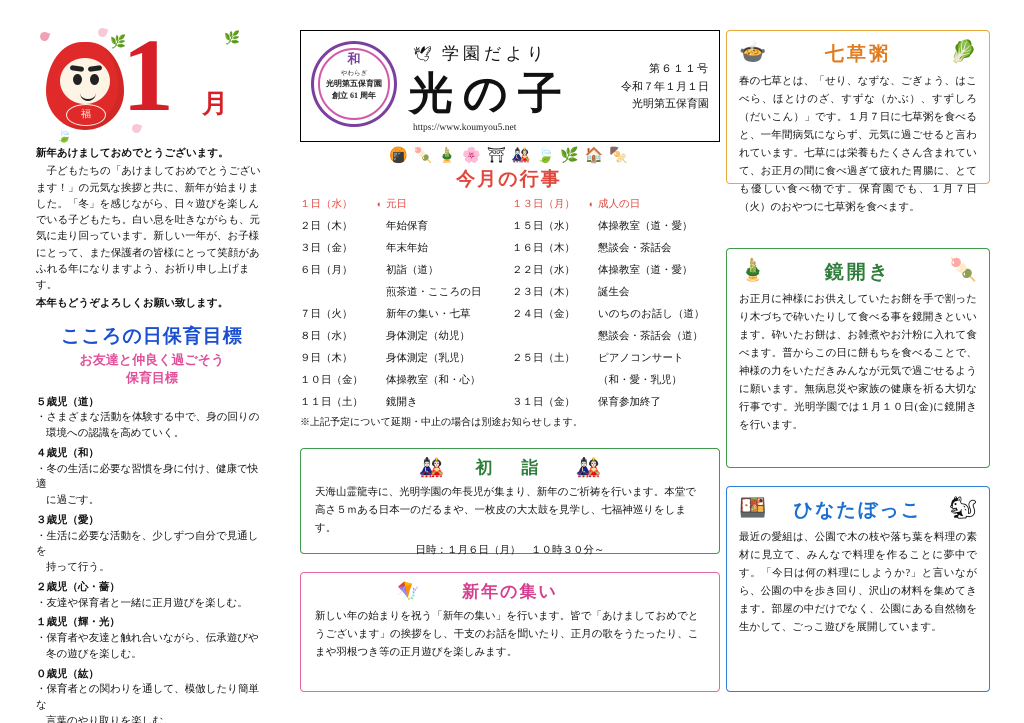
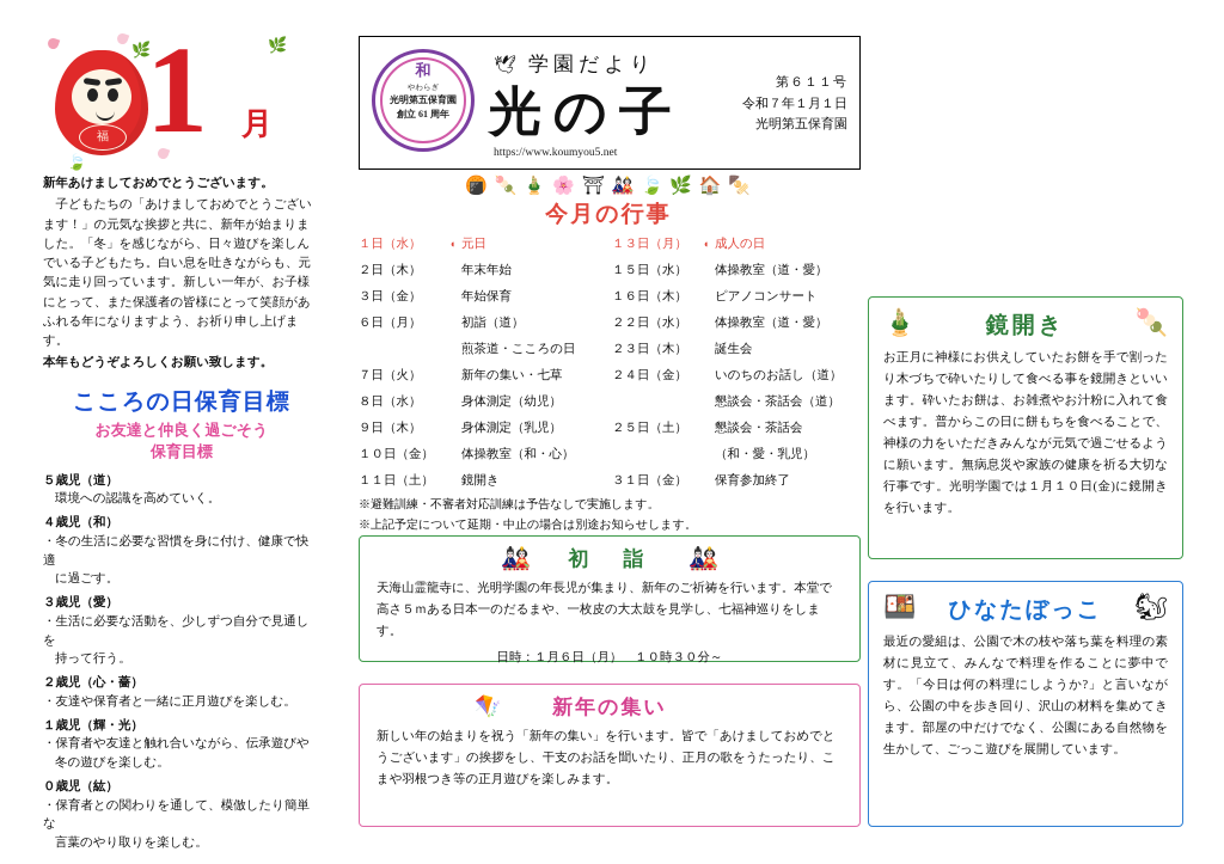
  🌿
  🌿
  🍃
  福
  1
  月
  新年あけましておめでとうございます。
  子どもたちの「あけましておめでとうございます！」の元気な挨拶と共に、新年が始まりました。「冬」を感じながら、日々遊びを楽しんでいる子どもたち。白い息を吐きながらも、元気に走り回っています。新しい一年が、お子様にとって、また保護者の皆様にとって笑顔があふれる年になりますよう、お祈り申し上げます。
  本年もどうぞよろしくお願い致します。
  こころの日保育目標
  お友達と仲良く過ごそう
  保育目標
  ５歳児（道）
- ・さまざまな活動を体験する中で、身の回りの
  環境への認識を高めていく。
  ４歳児（和）
  ・冬の生活に必要な習慣を身に付け、健康で快適
  に過ごす。
  ３歳児（愛）
  ・生活に必要な活動を、少しずつ自分で見通しを
  持って行う。
  ２歳児（心・薔）
  ・友達や保育者と一緒に正月遊びを楽しむ。
  １歳児（輝・光）
  ・保育者や友達と触れ合いながら、伝承遊びや
  冬の遊びを楽しむ。
  ０歳児（紘）
  ・保育者との関わりを通して、模倣したり簡単な
  言葉のやり取りを楽しむ。
  和
  光明第五保育園
  創立 61 周年
  🕊 学園だより
  光の子
  https://www.koumyou5.net
  第６１１号
  令和７年１月１日
  光明第五保育園
  🍘 🍡 🎍 🌸 ⛩ 🎎 🍃 🌿 🏠 🍢
  今月の行事
  １日（水）
  ◖
  元日
  ２日（木）
- 年始保育
+ 年末年始
  ３日（金）
- 年末年始
+ 年始保育
  ６日（月）
  初詣（道）
  煎茶道・こころの日
  ７日（火）
  新年の集い・七草
  ８日（水）
  身体測定（幼児）
  ９日（木）
  身体測定（乳児）
  １０日（金）
  体操教室（和・心）
  １１日（土）
  鏡開き
  １３日（月）
  ◖
  成人の日
  １５日（水）
  体操教室（道・愛）
  １６日（木）
- 懇談会・茶話会
+ ピアノコンサート
  ２２日（水）
  体操教室（道・愛）
  ２３日（木）
  誕生会
  ２４日（金）
  いのちのお話し（道）
  懇談会・茶話会（道）
  ２５日（土）
- ピアノコンサート
+ 懇談会・茶話会
  （和・愛・乳児）
  ３１日（金）
  保育参加終了
+ ※避難訓練・不審者対応訓練は予告なしで実施します。
  ※上記予定について延期・中止の場合は別途お知らせします。
  🎎
  🎎
  初 詣
  天海山霊龍寺に、光明学園の年長児が集まり、新年のご祈祷を行います。本堂で高さ５ｍある日本一のだるまや、一枚皮の大太鼓を見学し、七福神巡りをします。
  日時：１月６日（月） １０時３０分～
  🪁
  新年の集い
  新しい年の始まりを祝う「新年の集い」を行います。皆で「あけましておめでとうございます」の挨拶をし、干支のお話を聞いたり、正月の歌をうたったり、こまや羽根つき等の正月遊びを楽しみます。
- 🍲
- 🥬
- 七草粥
- 春の七草とは、「せり、なずな、ごぎょう、はこべら、ほとけのざ、すずな（かぶ）、すずしろ（だいこん）」です。１月７日に七草粥を食べると、一年間病気にならず、元気に過ごせると言われています。七草には栄養もたくさん含まれていて、お正月の間に食べ過ぎて疲れた胃腸に、とても優しい食べ物です。保育園でも、１月７日（火）のおやつに七草粥を食べます。
  🎍
  🍡
  鏡開き
  お正月に神様にお供えしていたお餅を手で割ったり木づちで砕いたりして食べる事を鏡開きといいます。砕いたお餅は、お雑煮やお汁粉に入れて食べます。普からこの日に餅もちを食べることで、神様の力をいただきみんなが元気で過ごせるように願います。無病息災や家族の健康を祈る大切な行事です。光明学園では１月１０日(金)に鏡開きを行います。
  🍱
  🐿
  ひなたぼっこ
  最近の愛組は、公園で木の枝や落ち葉を料理の素材に見立て、みんなで料理を作ることに夢中です。「今日は何の料理にしようか?」と言いながら、公園の中を歩き回り、沢山の材料を集めてきます。部屋の中だけでなく、公園にある自然物を生かして、ごっこ遊びを展開しています。
